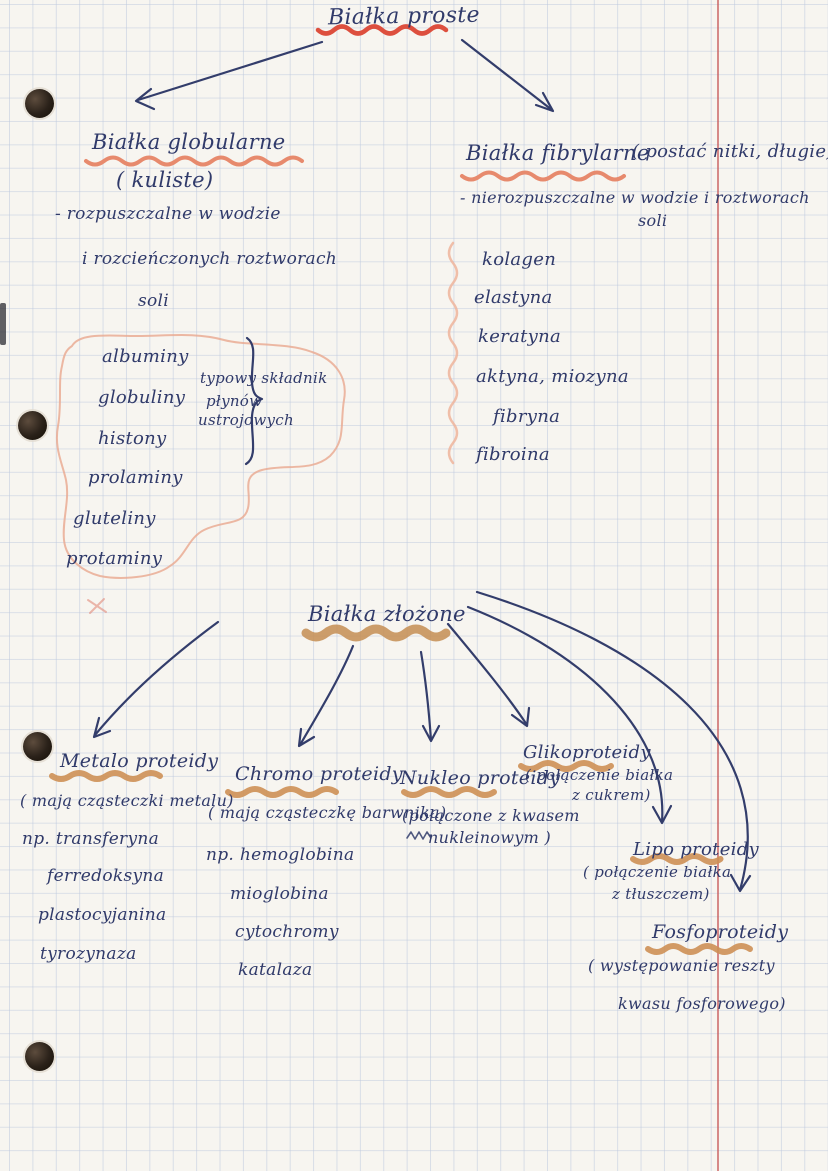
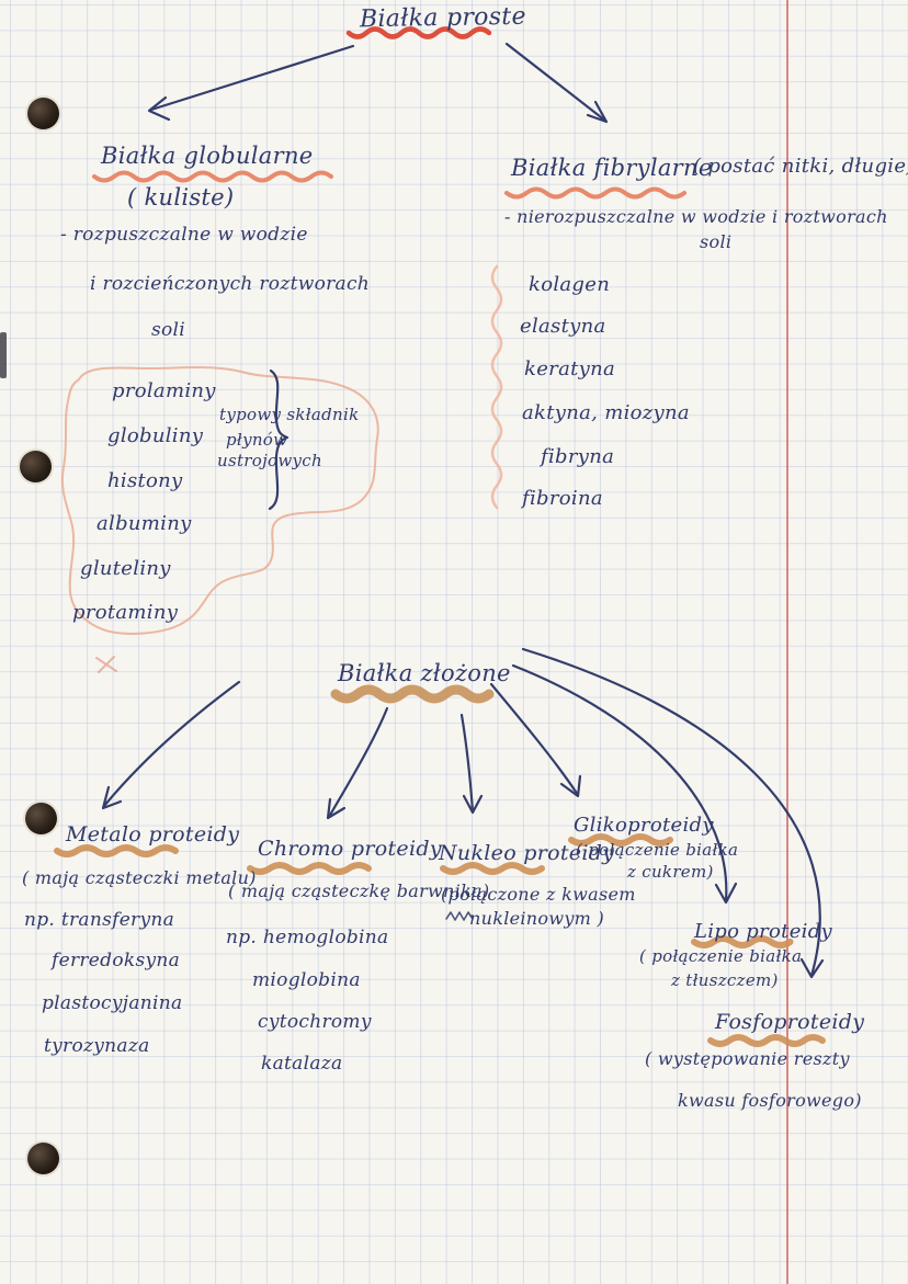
  Białka proste
  Białka globularne
  ( kuliste)
  - rozpuszczalne w wodzie
  i rozcieńczonych roztworach
  soli
- albuminy
+ prolaminy
  globuliny
  histony
- prolaminy
+ albuminy
  gluteliny
  protaminy
  typowy składnik
  płynów
  ustrojowych
  Białka fibrylarne
  ( postać nitki, długie
  - nierozpuszczalne w wodzie i roztworach
  soli
  kolagen
  elastyna
  keratyna
  aktyna, miozyna
  fibryna
  fibroina
  Białka złożone
  Metalo proteidy
  ( mają cząsteczki metalu)
  np. transferyna
  ferredoksyna
  plastocyjanina
  tyrozynaza
  Chromo proteidy
  ( mają cząsteczkę barwnika)
  np. hemoglobina
  mioglobina
  cytochromy
  katalaza
  Nukleo proteidy
  (połączone z kwasem
  nukleinowym )
  Glikoproteidy
  ( połączenie białka
  z cukrem)
  Lipo proteidy
  ( połączenie białka
  z tłuszczem)
  Fosfoproteidy
  ( występowanie reszty
  kwasu fosforowego)
